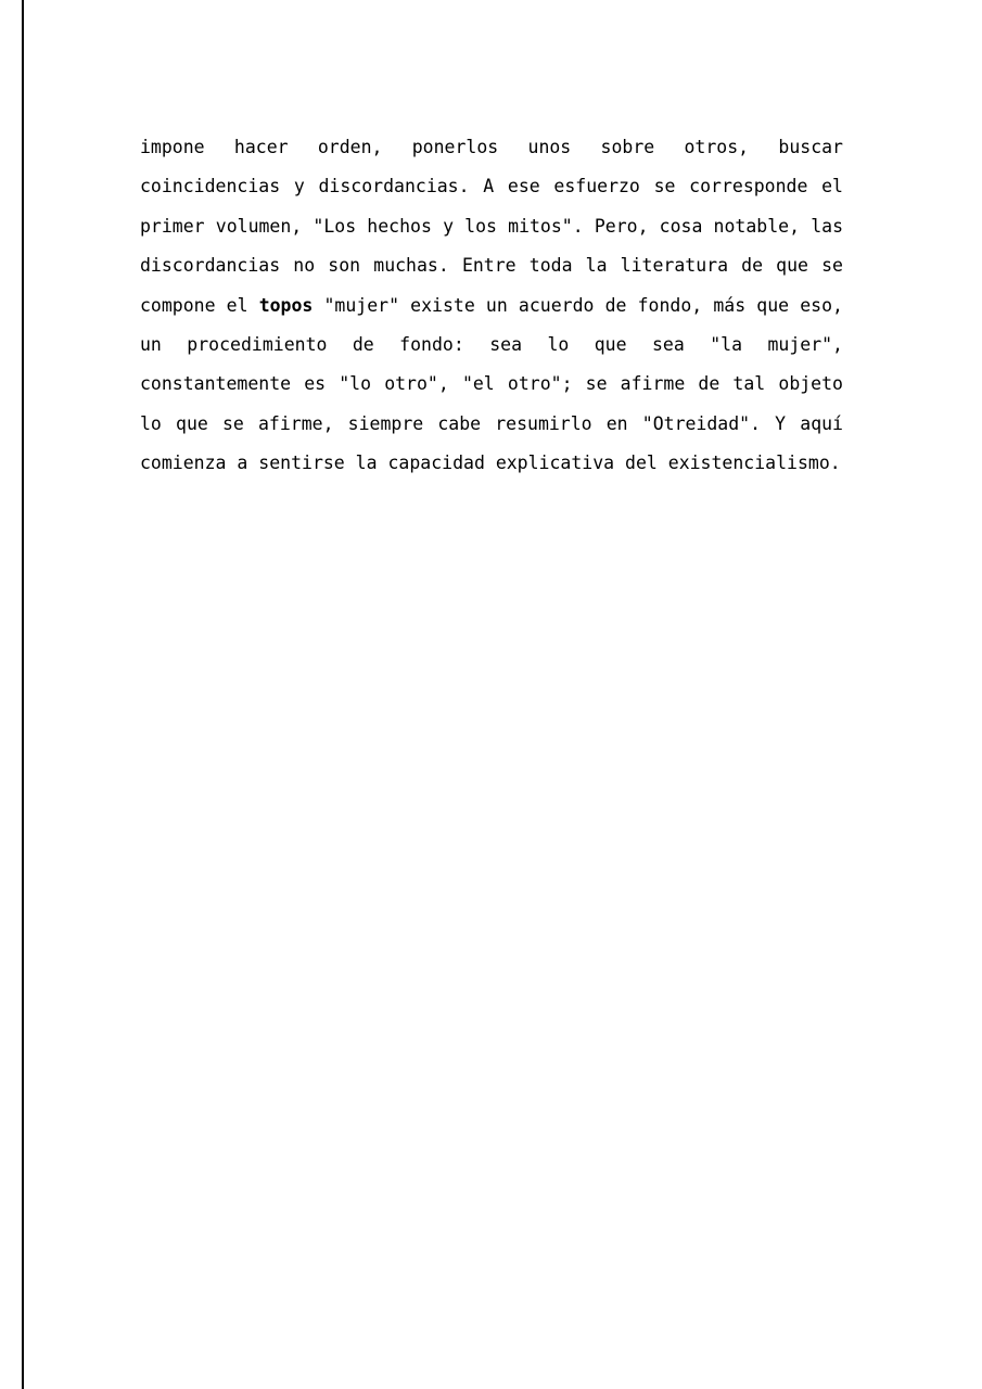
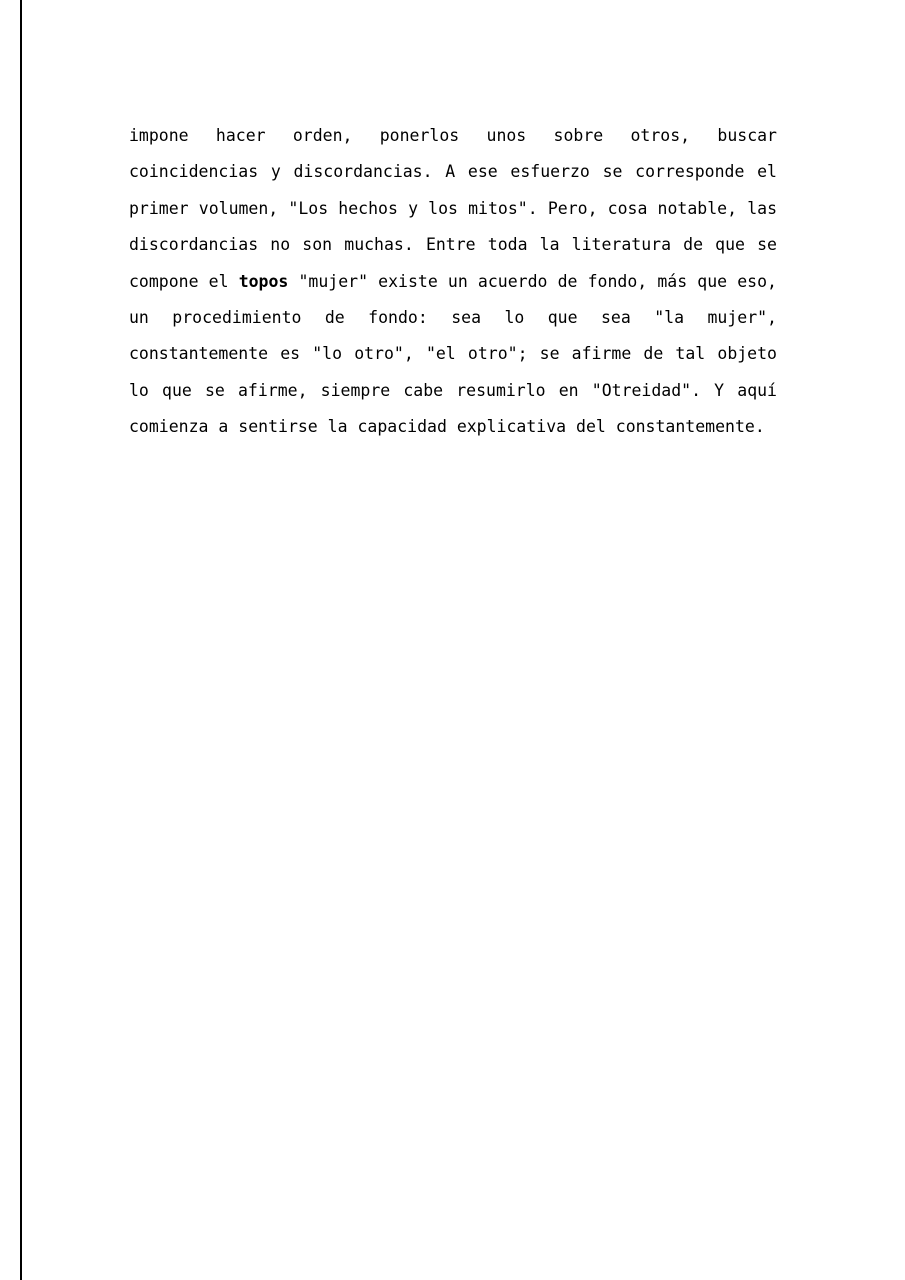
- impone hacer orden, ponerlos unos sobre otros, buscar coincidencias y discordancias. A ese esfuerzo se corresponde el primer volumen, "Los hechos y los mitos". Pero, cosa notable, las discordancias no son muchas. Entre toda la literatura de que se compone el topos "mujer" existe un acuerdo de fondo, más que eso, un procedimiento de fondo: sea lo que sea "la mujer", constantemente es "lo otro", "el otro"; se afirme de tal objeto lo que se afirme, siempre cabe resumirlo en "Otreidad". Y aquí comienza a sentirse la capacidad explicativa del existencialismo.
+ impone hacer orden, ponerlos unos sobre otros, buscar coincidencias y discordancias. A ese esfuerzo se corresponde el primer volumen, "Los hechos y los mitos". Pero, cosa notable, las discordancias no son muchas. Entre toda la literatura de que se compone el topos "mujer" existe un acuerdo de fondo, más que eso, un procedimiento de fondo: sea lo que sea "la mujer", constantemente es "lo otro", "el otro"; se afirme de tal objeto lo que se afirme, siempre cabe resumirlo en "Otreidad". Y aquí comienza a sentirse la capacidad explicativa del constantemente.
